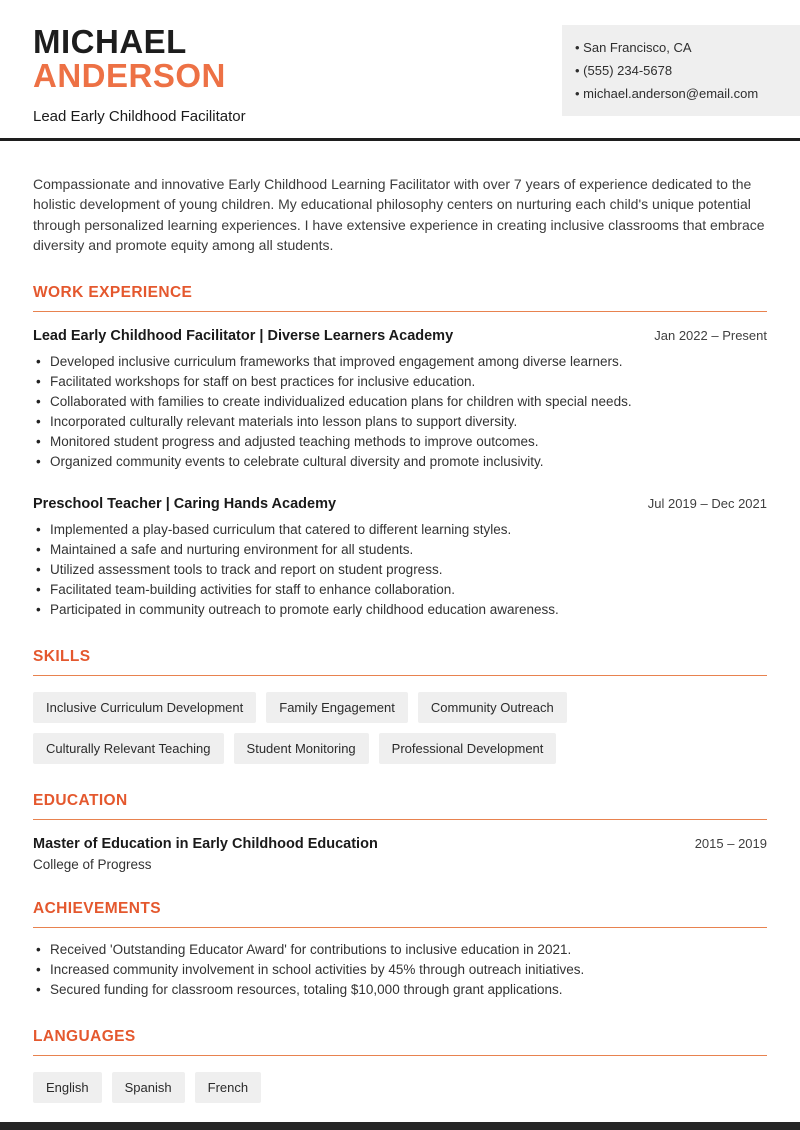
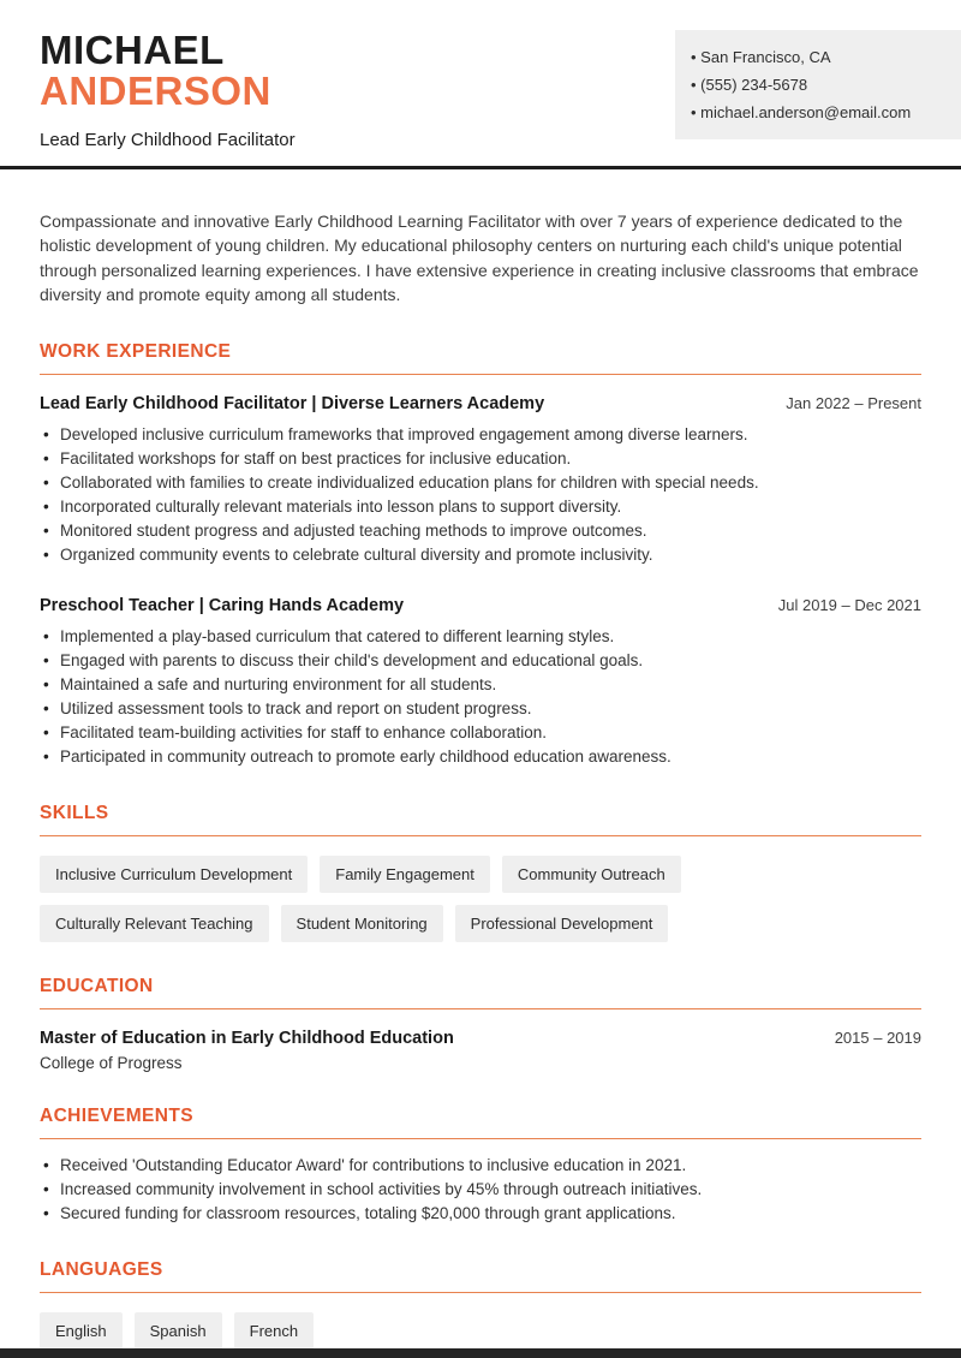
  MICHAEL
  ANDERSON
  Lead Early Childhood Facilitator
  San Francisco, CA
  (555) 234-5678
  michael.anderson@email.com
  Compassionate and innovative Early Childhood Learning Facilitator with over 7 years of experience dedicated to the holistic development of young children. My educational philosophy centers on nurturing each child's unique potential through personalized learning experiences. I have extensive experience in creating inclusive classrooms that embrace diversity and promote equity among all students.
  WORK EXPERIENCE
  Lead Early Childhood Facilitator | Diverse Learners Academy
  Jan 2022 – Present
  Developed inclusive curriculum frameworks that improved engagement among diverse learners.
  Facilitated workshops for staff on best practices for inclusive education.
  Collaborated with families to create individualized education plans for children with special needs.
  Incorporated culturally relevant materials into lesson plans to support diversity.
  Monitored student progress and adjusted teaching methods to improve outcomes.
  Organized community events to celebrate cultural diversity and promote inclusivity.
  Preschool Teacher | Caring Hands Academy
  Jul 2019 – Dec 2021
  Implemented a play-based curriculum that catered to different learning styles.
+ Engaged with parents to discuss their child's development and educational goals.
  Maintained a safe and nurturing environment for all students.
  Utilized assessment tools to track and report on student progress.
  Facilitated team-building activities for staff to enhance collaboration.
  Participated in community outreach to promote early childhood education awareness.
  SKILLS
  Inclusive Curriculum Development
  Family Engagement
  Community Outreach
  Culturally Relevant Teaching
  Student Monitoring
  Professional Development
  EDUCATION
  Master of Education in Early Childhood Education
  2015 – 2019
  College of Progress
  ACHIEVEMENTS
  Received 'Outstanding Educator Award' for contributions to inclusive education in 2021.
  Increased community involvement in school activities by 45% through outreach initiatives.
- Secured funding for classroom resources, totaling $10,000 through grant applications.
+ Secured funding for classroom resources, totaling $20,000 through grant applications.
  LANGUAGES
  English
  Spanish
  French
